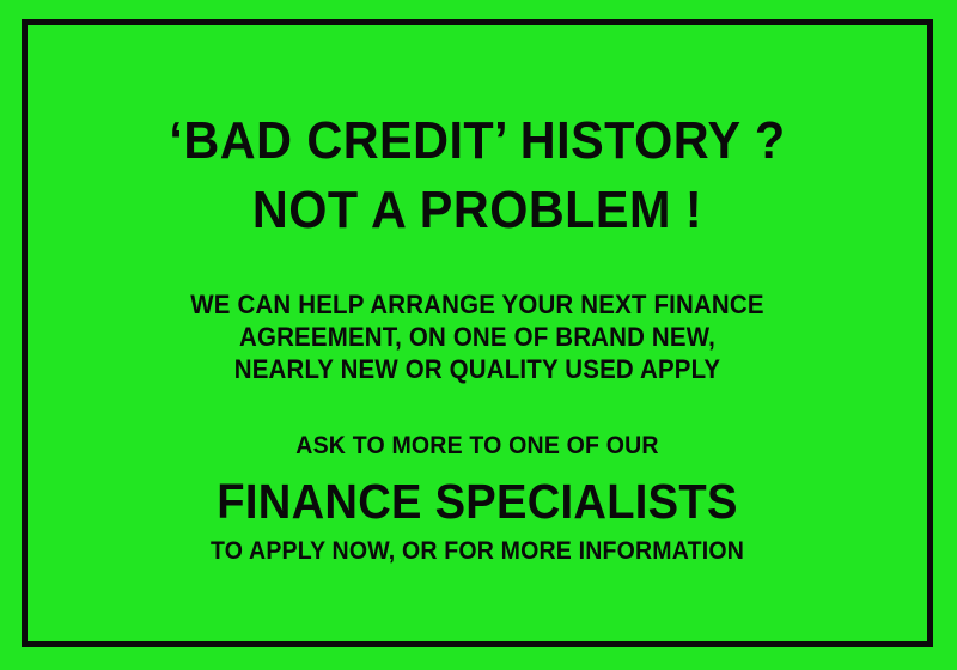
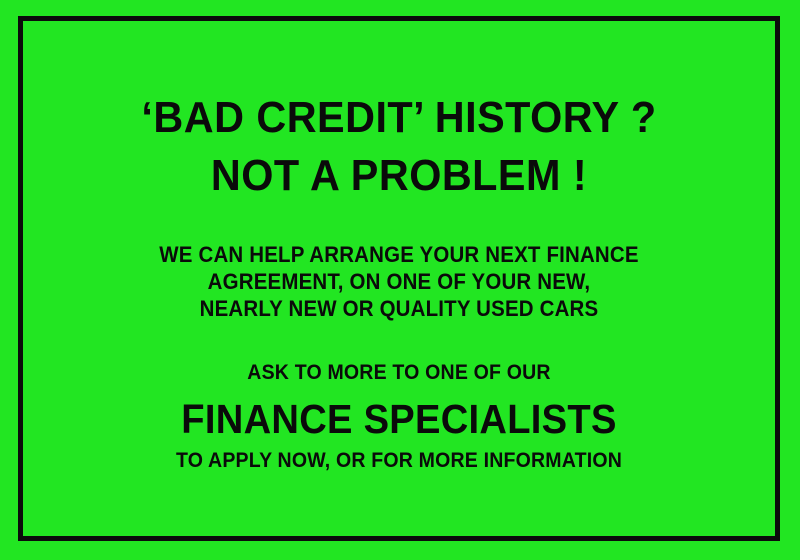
  ‘BAD CREDIT’ HISTORY ?
  NOT A PROBLEM !
  WE CAN HELP ARRANGE YOUR NEXT FINANCE
- AGREEMENT, ON ONE OF BRAND NEW,
+ AGREEMENT, ON ONE OF YOUR NEW,
- NEARLY NEW OR QUALITY USED APPLY
+ NEARLY NEW OR QUALITY USED CARS
  ASK TO MORE TO ONE OF OUR
  FINANCE SPECIALISTS
  TO APPLY NOW, OR FOR MORE INFORMATION
